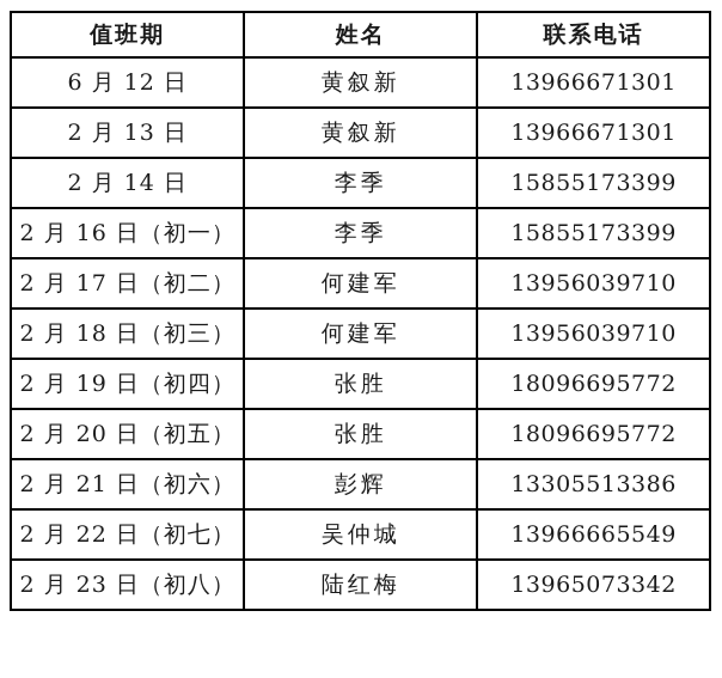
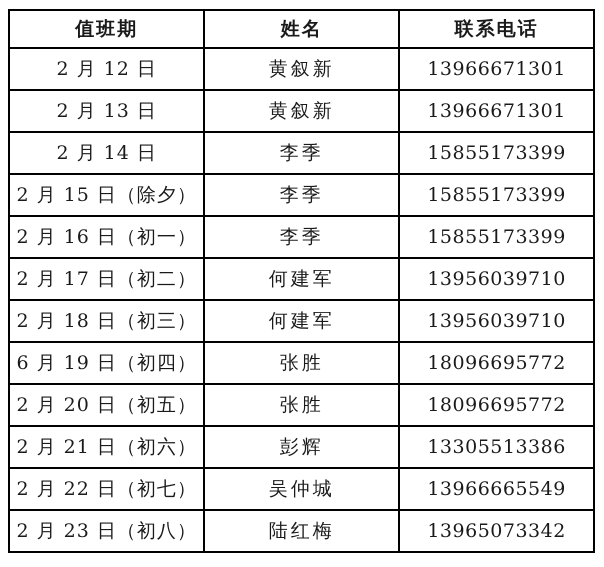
  值班期	姓名	联系电话
- 6 月 12 日	黄叙新	13966671301
+ 2 月 12 日	黄叙新	13966671301
  2 月 13 日	黄叙新	13966671301
  2 月 14 日	李季	15855173399
+ 2 月 15 日（除夕）	李季	15855173399
  2 月 16 日（初一）	李季	15855173399
  2 月 17 日（初二）	何建军	13956039710
  2 月 18 日（初三）	何建军	13956039710
- 2 月 19 日（初四）	张胜	18096695772
+ 6 月 19 日（初四）	张胜	18096695772
  2 月 20 日（初五）	张胜	18096695772
  2 月 21 日（初六）	彭辉	13305513386
  2 月 22 日（初七）	吴仲城	13966665549
  2 月 23 日（初八）	陆红梅	13965073342
